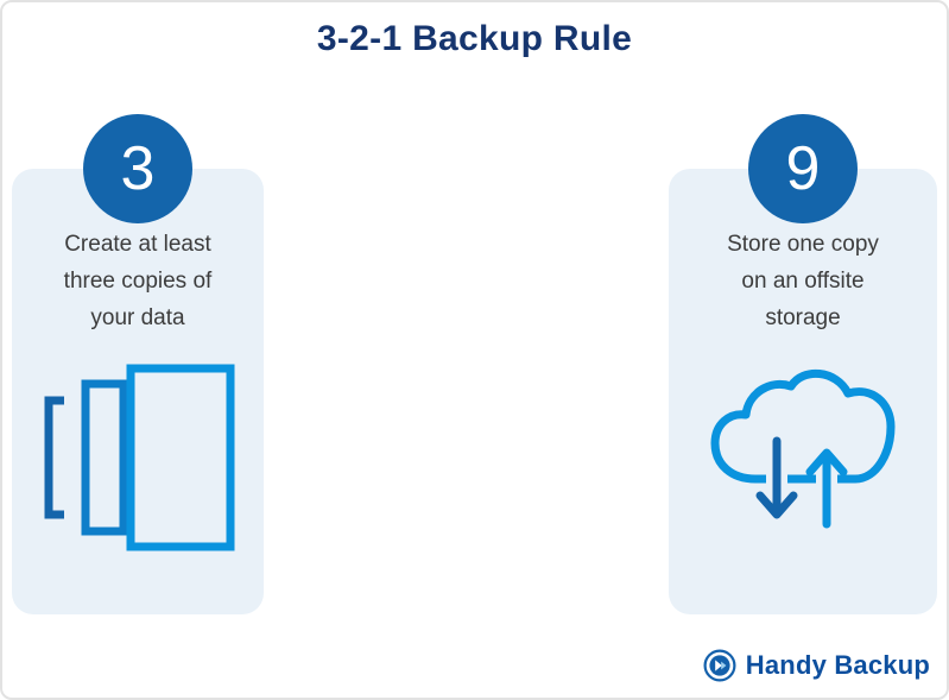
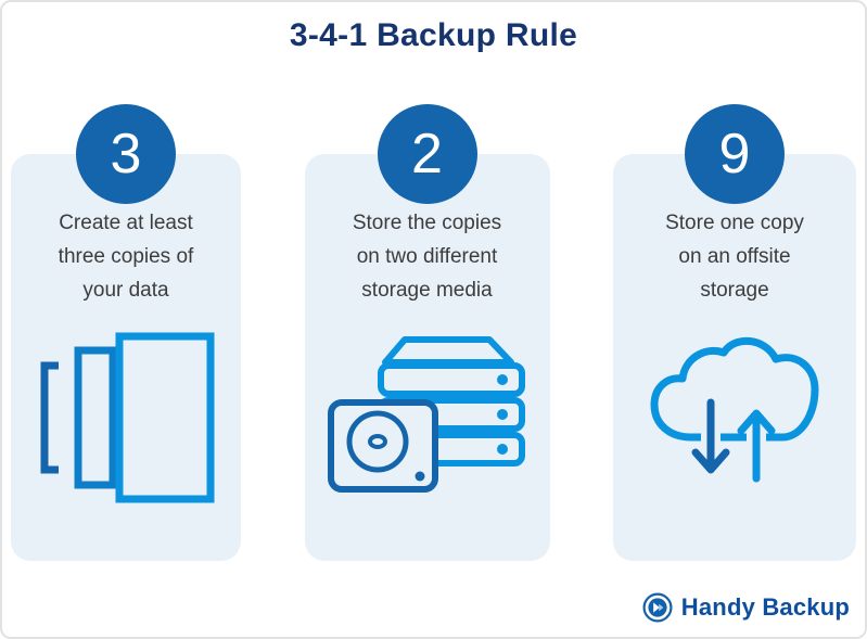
- 3-2-1 Backup Rule
+ 3-4-1 Backup Rule
  3
  Create at least
  three copies of
  your data
+ 2
+ Store the copies
+ on two different
+ storage media
  9
  Store one copy
  on an offsite
  storage
  Handy Backup
